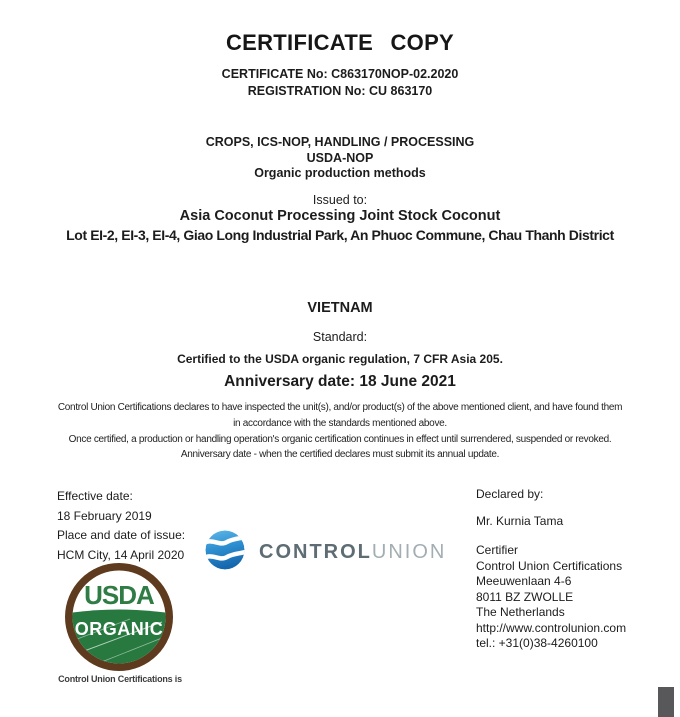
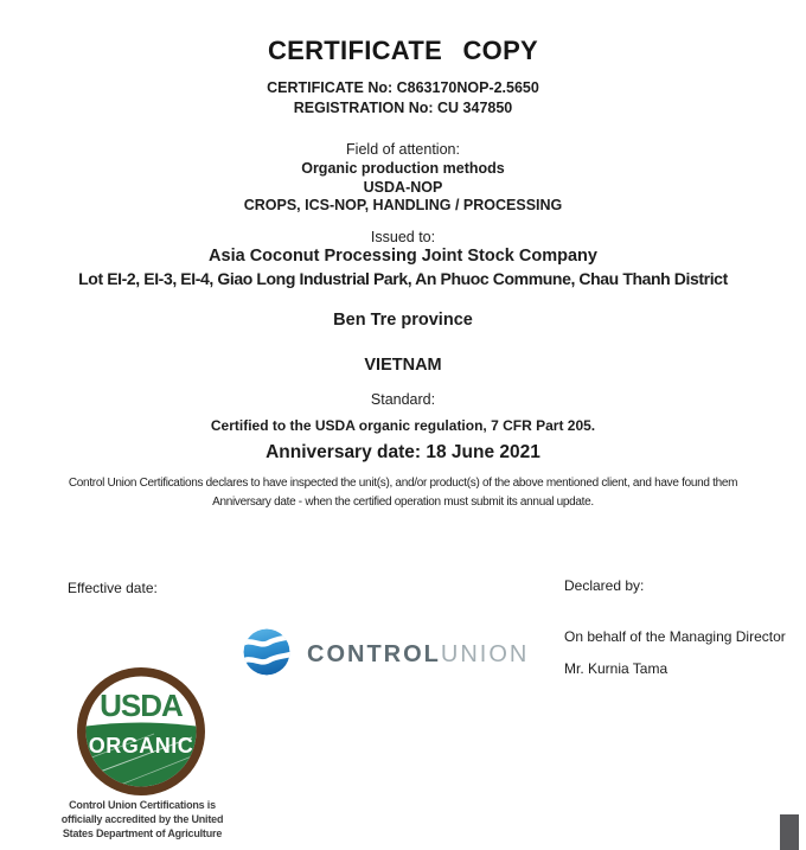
  CERTIFICATE COPY
- CERTIFICATE No: C863170NOP-02.2020
+ CERTIFICATE No: C863170NOP-2.5650
- REGISTRATION No: CU 863170
+ REGISTRATION No: CU 347850
+ Field of attention:
- CROPS, ICS-NOP, HANDLING / PROCESSING
+ Organic production methods
  USDA-NOP
- Organic production methods
+ CROPS, ICS-NOP, HANDLING / PROCESSING
  Issued to:
- Asia Coconut Processing Joint Stock Coconut
+ Asia Coconut Processing Joint Stock Company
  Lot EI-2, EI-3, EI-4, Giao Long Industrial Park, An Phuoc Commune, Chau Thanh District
+ Ben Tre province
  VIETNAM
  Standard:
- Certified to the USDA organic regulation, 7 CFR Asia 205.
+ Certified to the USDA organic regulation, 7 CFR Part 205.
  Anniversary date: 18 June 2021
  Control Union Certifications declares to have inspected the unit(s), and/or product(s) of the above mentioned client, and have found them
- in accordance with the standards mentioned above.
- Once certified, a production or handling operation's organic certification continues in effect until surrendered, suspended or revoked.
- Anniversary date - when the certified declares must submit its annual update.
+ Anniversary date - when the certified operation must submit its annual update.
  Effective date:
- 18 February 2019
- Place and date of issue:
- HCM City, 14 April 2020
  Declared by:
+ On behalf of the Managing Director
  Mr. Kurnia Tama
- Certifier
- Control Union Certifications
- Meeuwenlaan 4-6
- 8011 BZ ZWOLLE
- The Netherlands
- http://www.controlunion.com
- tel.: +31(0)38-4260100
  CONTROLUNION
  USDA
  ORGANIC
  Control Union Certifications is
+ officially accredited by the United
+ States Department of Agriculture
